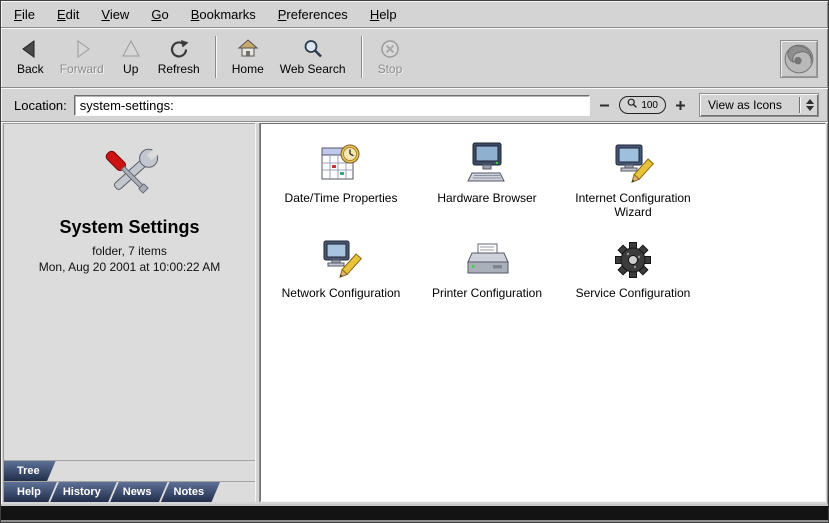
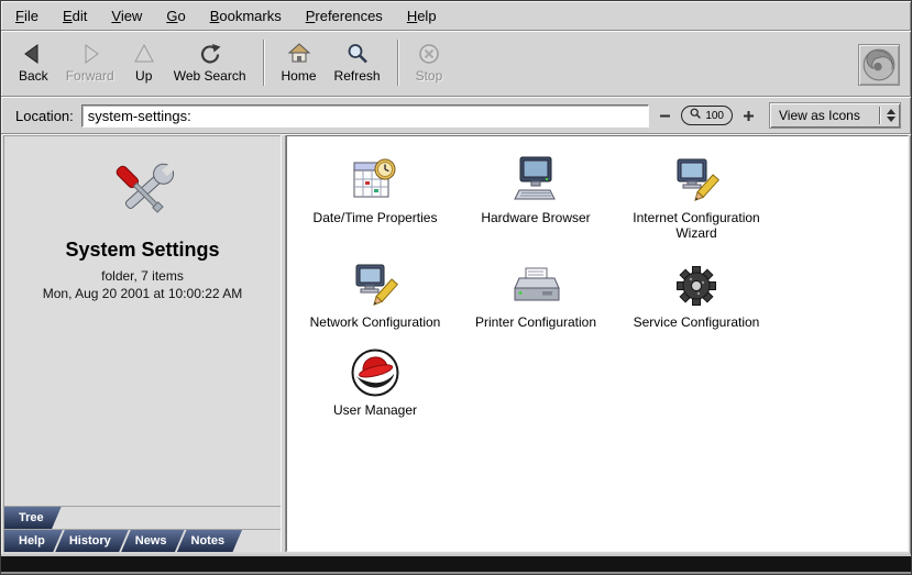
  File
  Edit
  View
  Go
  Bookmarks
  Preferences
  Help
  Back
  Forward
  Up
- Refresh
+ Web Search
  Home
- Web Search
+ Refresh
  Stop
  Location:
  system-settings:
  100
  View as Icons
  System Settings
  folder, 7 items
  Mon, Aug 20 2001 at 10:00:22 AM
  Tree
  Help
  History
  News
  Notes
  Date/Time Properties
  Hardware Browser
  Internet Configuration Wizard
  Network Configuration
  Printer Configuration
  Service Configuration
+ User Manager
